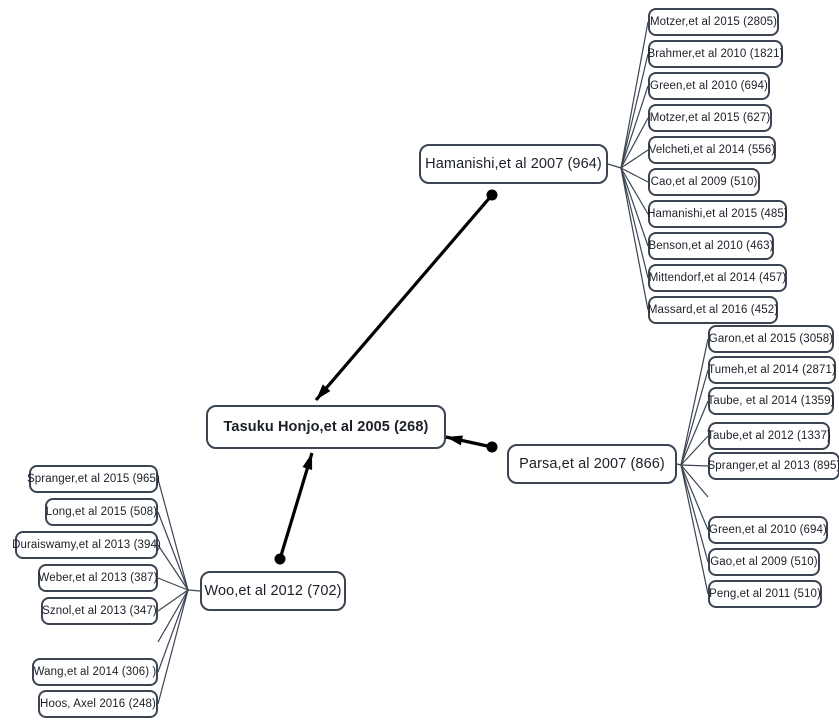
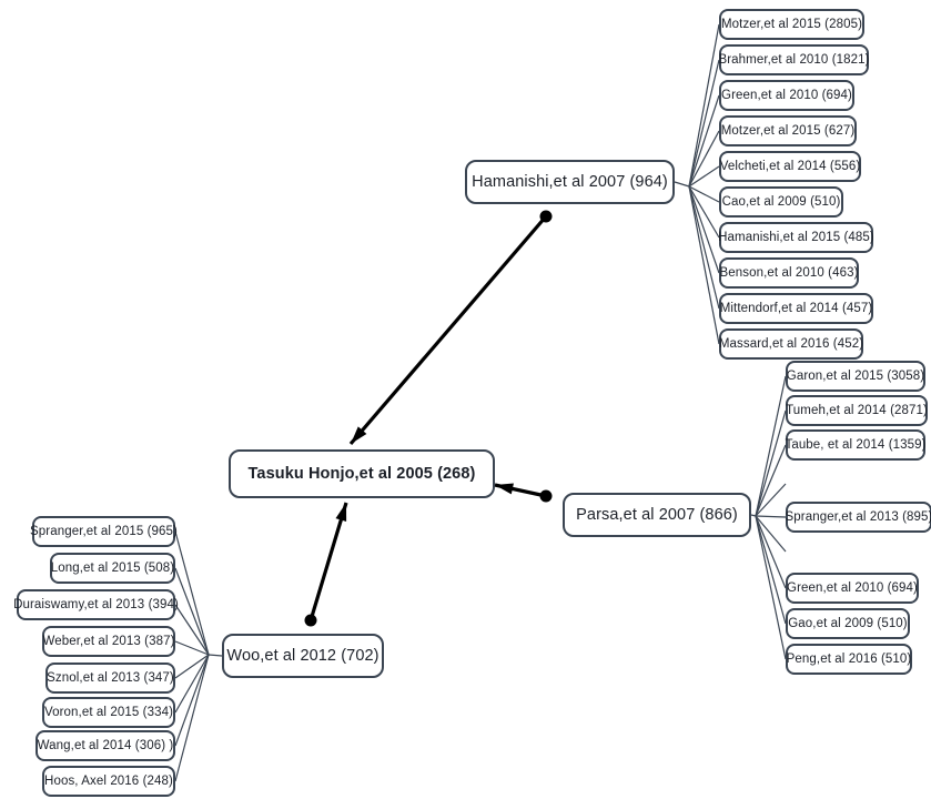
  Motzer,et al 2015 (2805)
  Brahmer,et al 2010 (1821)
  Green,et al 2010 (694)
  Motzer,et al 2015 (627)
  Velcheti,et al 2014 (556)
  Cao,et al 2009 (510)
  Hamanishi,et al 2015 (485)
  Benson,et al 2010 (463)
  Mittendorf,et al 2014 (457)
  Massard,et al 2016 (452)
  Garon,et al 2015 (3058)
  Tumeh,et al 2014 (2871)
  Taube, et al 2014 (1359)
- Taube,et al 2012 (1337)
  Spranger,et al 2013 (895)
  Green,et al 2010 (694)
  Gao,et al 2009 (510)
- Peng,et al 2011 (510)
+ Peng,et al 2016 (510)
  Spranger,et al 2015 (965)
  Long,et al 2015 (508)
  Duraiswamy,et al 2013 (394)
  Weber,et al 2013 (387)
  Sznol,et al 2013 (347)
+ Voron,et al 2015 (334)
  Wang,et al 2014 (306) )
  Hoos, Axel 2016 (248)
  Hamanishi,et al 2007 (964)
  Parsa,et al 2007 (866)
  Woo,et al 2012 (702)
  Tasuku Honjo,et al 2005 (268)
